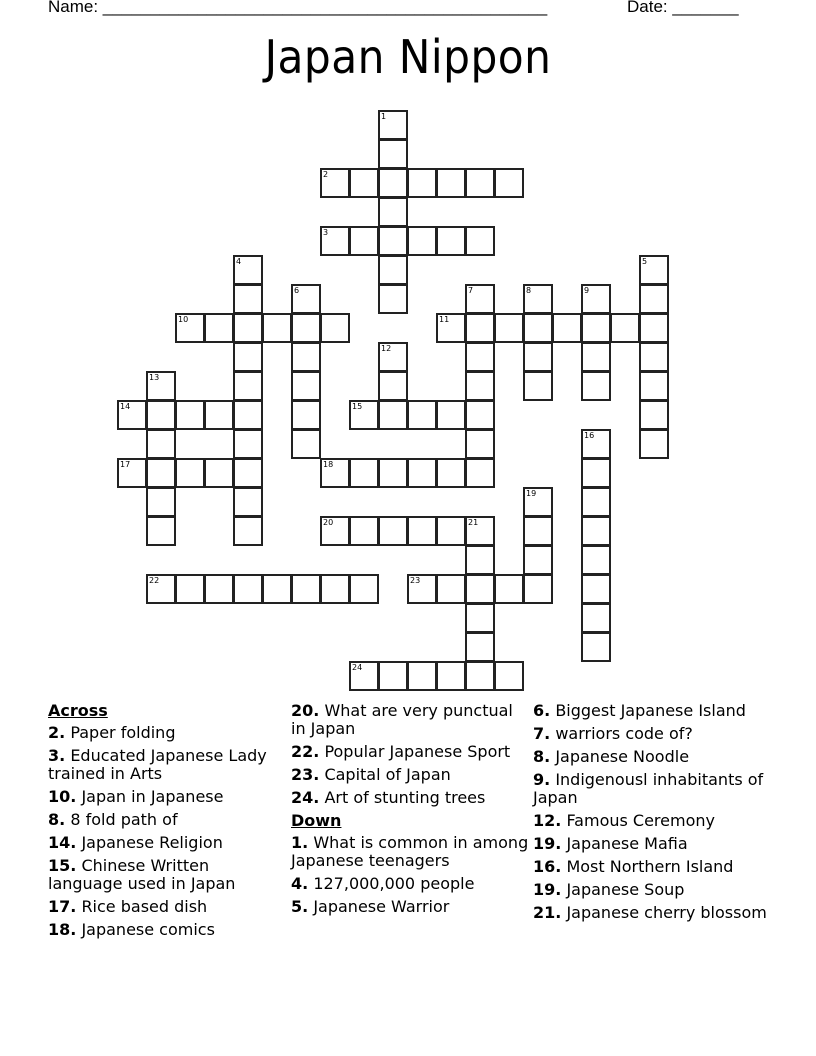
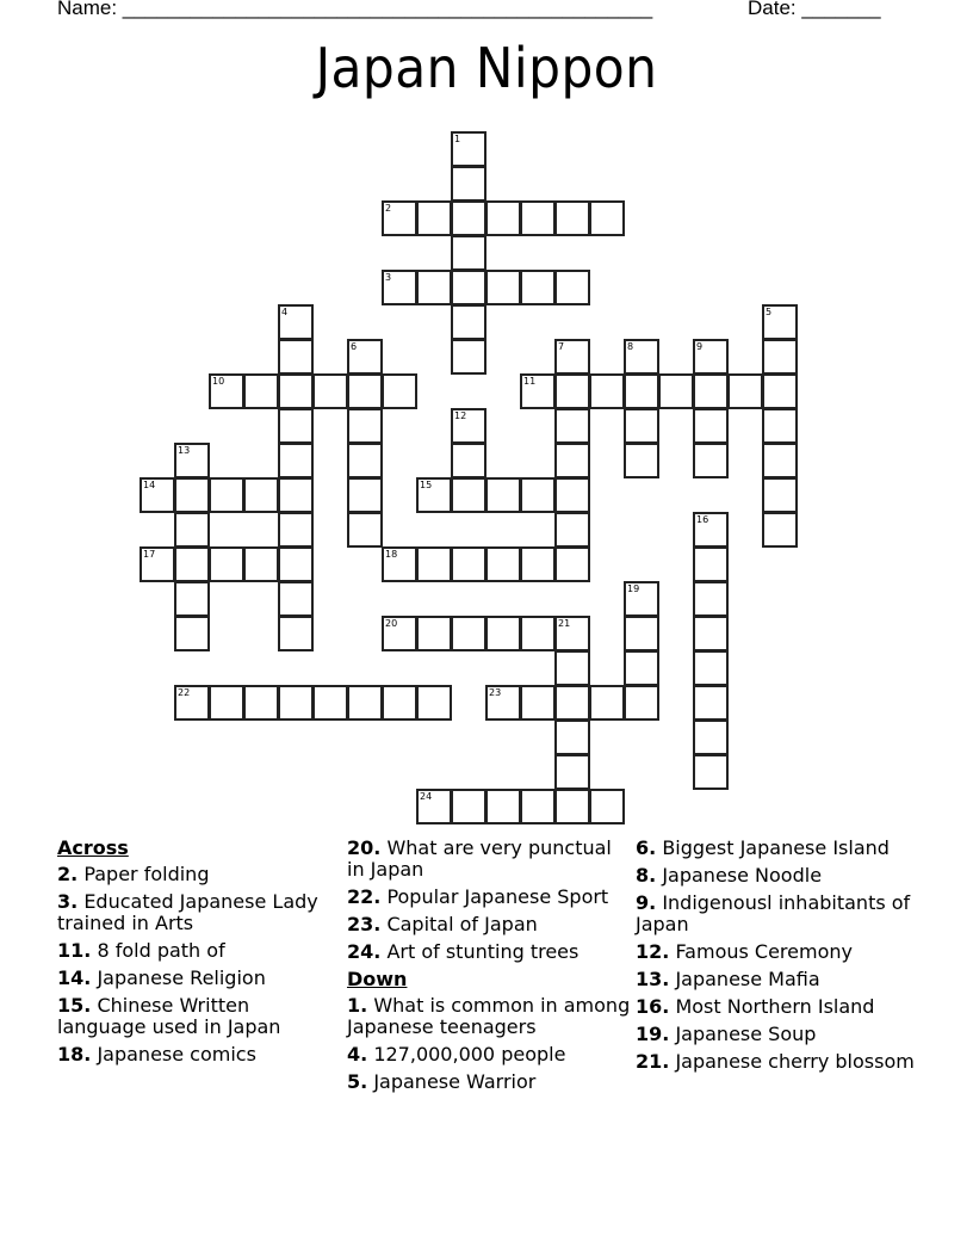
  Name: _______________________________________________
  Date: _______
  Japan Nippon
  1
  2
  3
  4
  5
  6
  7
  8
  9
  10
  11
  12
  13
  14
  15
  16
  17
  18
  19
  20
  21
  22
  23
  24
  Across
  2. Paper folding
  3. Educated Japanese Lady trained in Arts
- 10. Japan in Japanese
- 8. 8 fold path of
+ 11. 8 fold path of
  14. Japanese Religion
  15. Chinese Written language used in Japan
- 17. Rice based dish
  18. Japanese comics
  20. What are very punctual in Japan
  22. Popular Japanese Sport
  23. Capital of Japan
  24. Art of stunting trees
  Down
  1. What is common in among Japanese teenagers
  4. 127,000,000 people
  5. Japanese Warrior
  6. Biggest Japanese Island
- 7. warriors code of?
  8. Japanese Noodle
  9. Indigenousl inhabitants of Japan
  12. Famous Ceremony
- 19. Japanese Mafia
+ 13. Japanese Mafia
  16. Most Northern Island
  19. Japanese Soup
  21. Japanese cherry blossom
